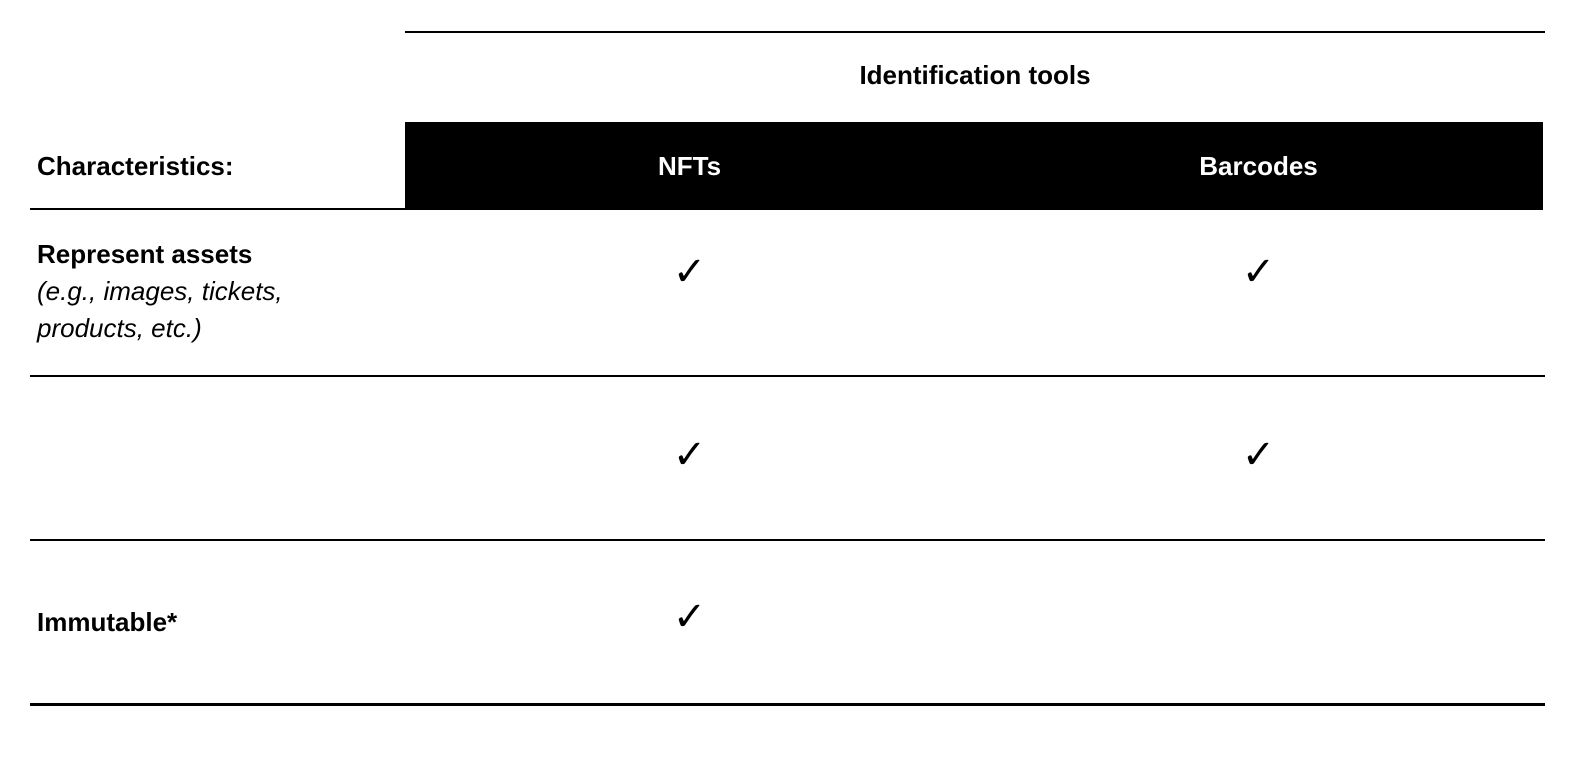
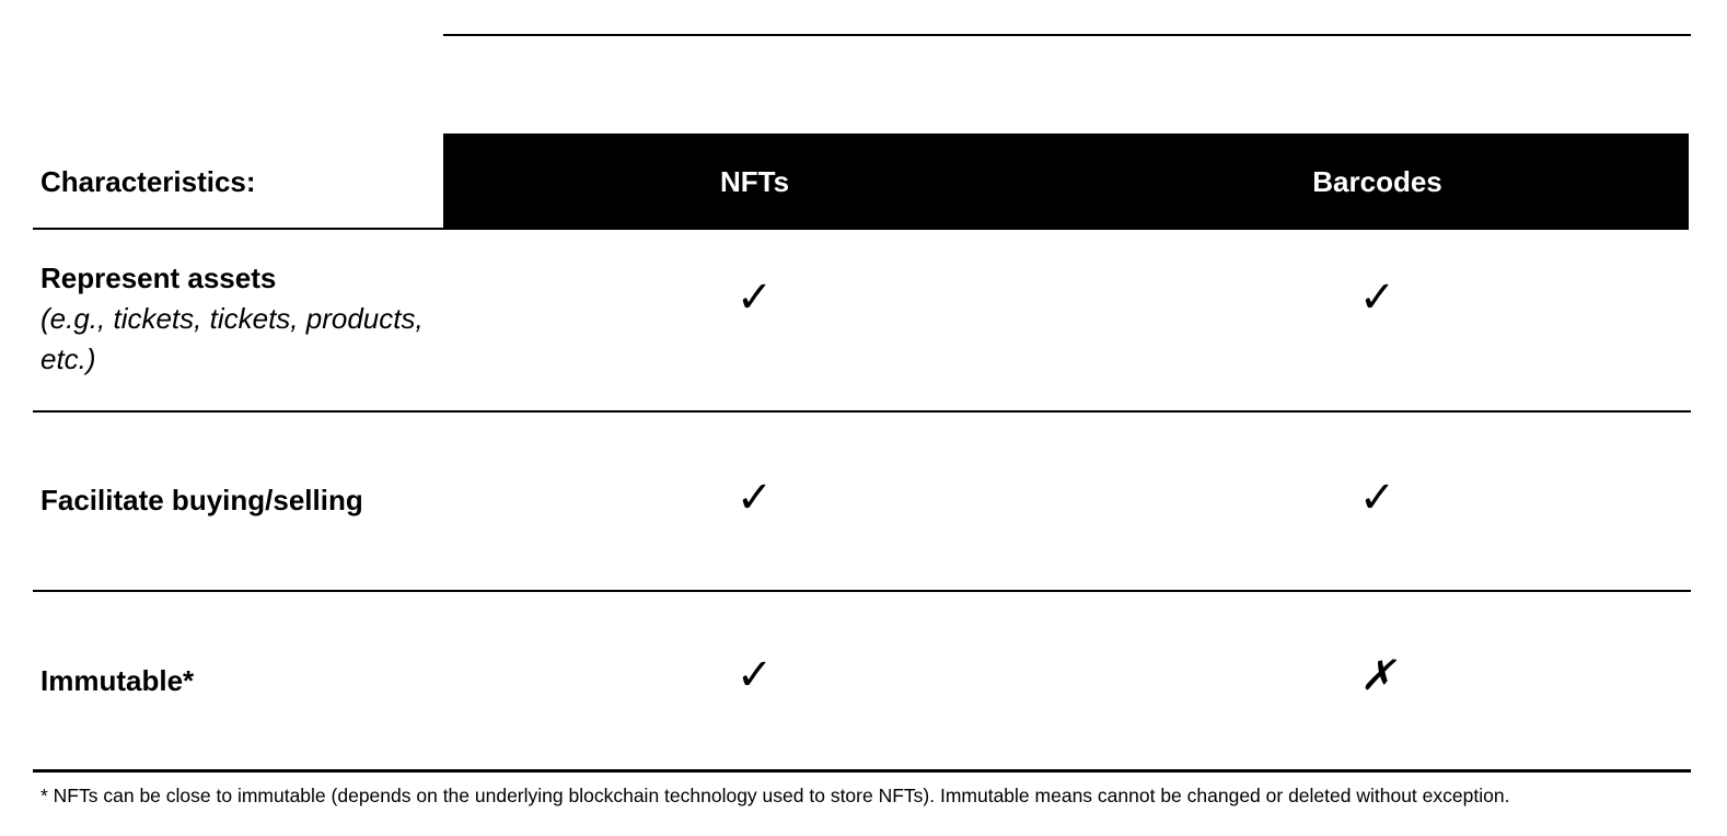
- Identification tools
  NFTs
  Barcodes
  Characteristics:
  Represent assets
- (e.g., images, tickets, products, etc.)
+ (e.g., tickets, tickets, products, etc.)
  ✓
  ✓
+ Facilitate buying/selling
  ✓
  ✓
  Immutable*
  ✓
+ ✗
+ * NFTs can be close to immutable (depends on the underlying blockchain technology used to store NFTs). Immutable means cannot be changed or deleted without exception.
